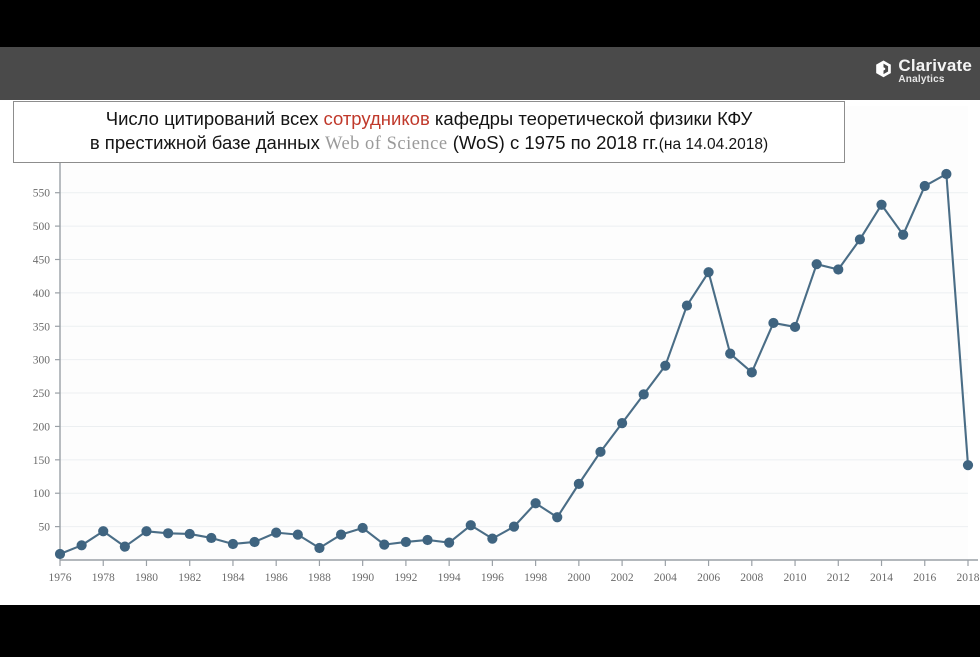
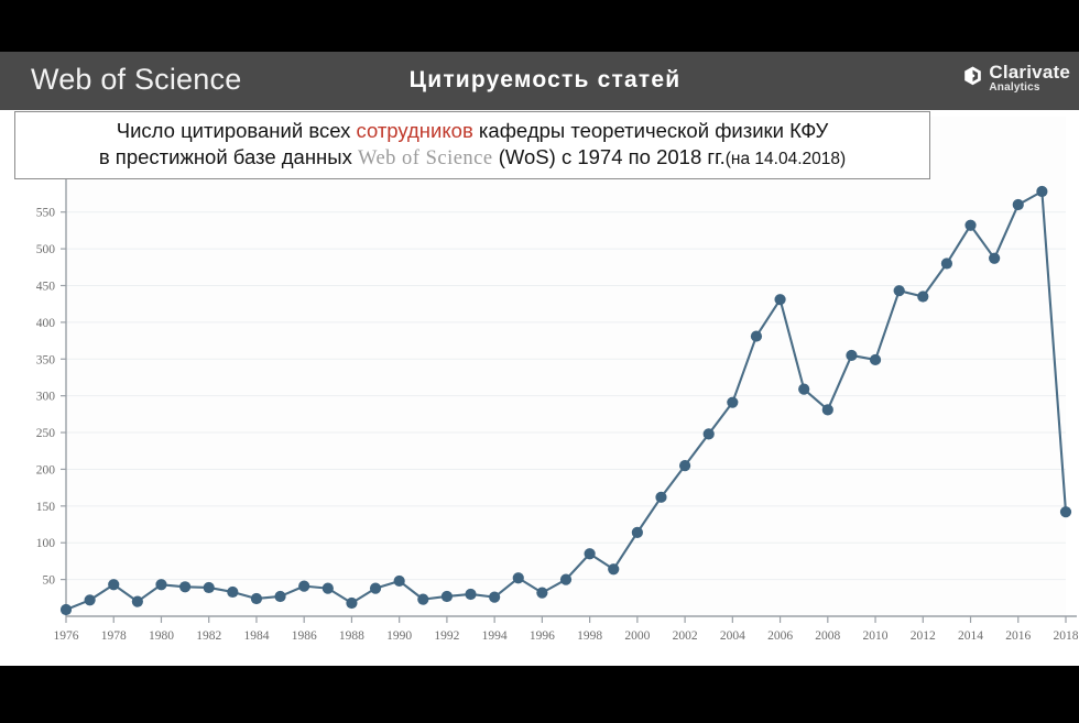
+ Web of Science
+ Цитируемость статей
  Clarivate
  Analytics
  50
  100
  150
  200
  250
  300
  350
  400
  450
  500
  550
  1976
  1978
  1980
  1982
  1984
  1986
  1988
  1990
  1992
  1994
  1996
  1998
  2000
  2002
  2004
  2006
  2008
  2010
  2012
  2014
  2016
  2018
  Число цитирований всех сотрудников кафедры теоретической физики КФУ
- в престижной базе данных Web of Science (WoS) с 1975 по 2018 гг.(на 14.04.2018)
+ в престижной базе данных Web of Science (WoS) с 1974 по 2018 гг.(на 14.04.2018)
